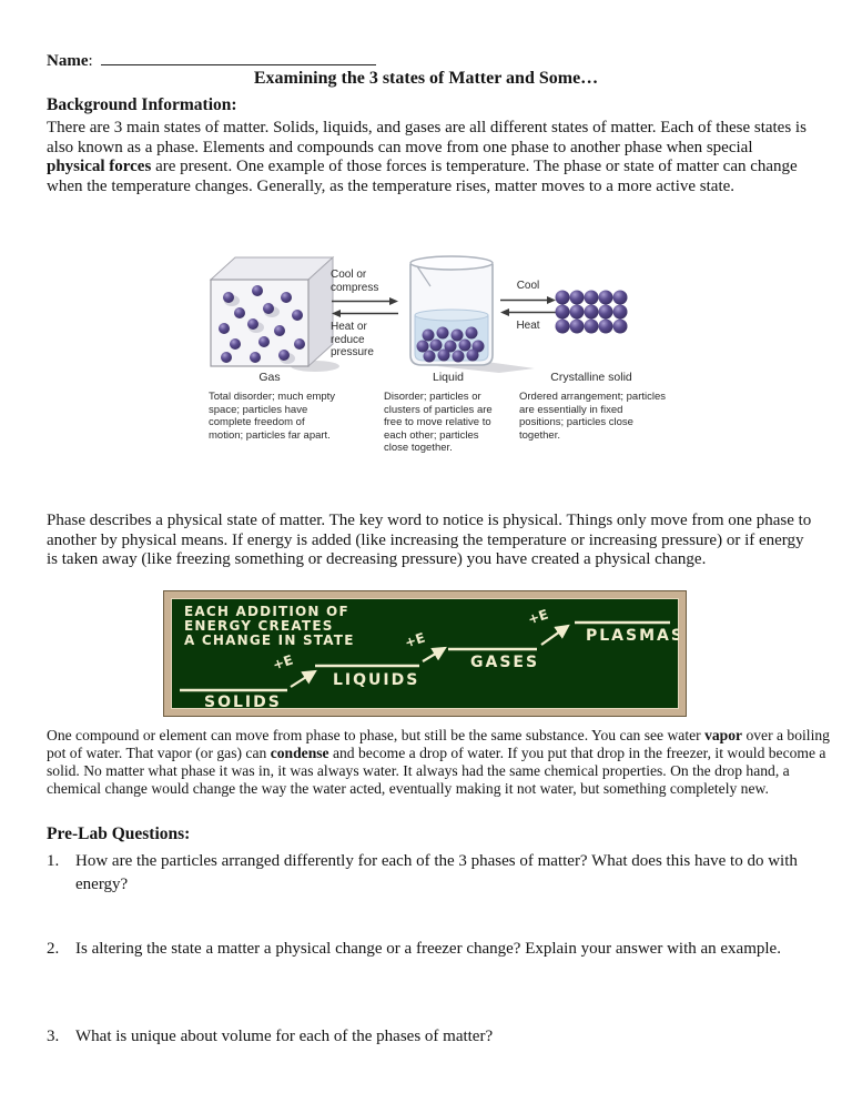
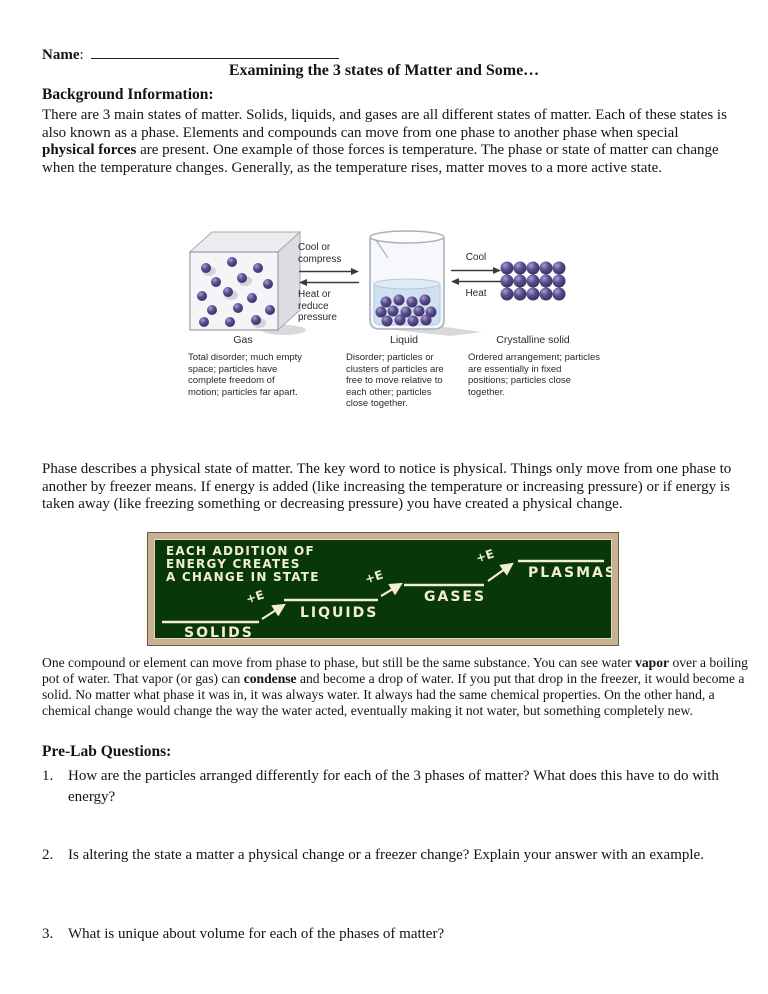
  Name:
  Examining the 3 states of Matter and Some…
  Background Information:
  There are 3 main states of matter. Solids, liquids, and gases are all different states of matter. Each of these states is also known as a phase. Elements and compounds can move from one phase to another phase when special physical forces are present. One example of those forces is temperature. The phase or state of matter can change when the temperature changes. Generally, as the temperature rises, matter moves to a more active state.
  Cool or
  compress
  Heat or
  reduce
  pressure
  Cool
  Heat
  Gas
  Liquid
  Crystalline solid
  Total disorder; much empty space; particles have complete freedom of motion; particles far apart.
  Disorder; particles or clusters of particles are free to move relative to each other; particles close together.
  Ordered arrangement; particles are essentially in fixed positions; particles close together.
- Phase describes a physical state of matter. The key word to notice is physical. Things only move from one phase to another by physical means. If energy is added (like increasing the temperature or increasing pressure) or if energy is taken away (like freezing something or decreasing pressure) you have created a physical change.
+ Phase describes a physical state of matter. The key word to notice is physical. Things only move from one phase to another by freezer means. If energy is added (like increasing the temperature or increasing pressure) or if energy is taken away (like freezing something or decreasing pressure) you have created a physical change.
  EACH ADDITION OF
  ENERGY CREATES
  A CHANGE IN STATE
  SOLIDS
  LIQUIDS
  GASES
  PLASMAS
- One compound or element can move from phase to phase, but still be the same substance. You can see water vapor over a boiling pot of water. That vapor (or gas) can condense and become a drop of water. If you put that drop in the freezer, it would become a solid. No matter what phase it was in, it was always water. It always had the same chemical properties. On the drop hand, a chemical change would change the way the water acted, eventually making it not water, but something completely new.
+ One compound or element can move from phase to phase, but still be the same substance. You can see water vapor over a boiling pot of water. That vapor (or gas) can condense and become a drop of water. If you put that drop in the freezer, it would become a solid. No matter what phase it was in, it was always water. It always had the same chemical properties. On the other hand, a chemical change would change the way the water acted, eventually making it not water, but something completely new.
  Pre-Lab Questions:
  1.
  How are the particles arranged differently for each of the 3 phases of matter? What does this have to do with energy?
  2.
  Is altering the state a matter a physical change or a freezer change? Explain your answer with an example.
  3.
  What is unique about volume for each of the phases of matter?
